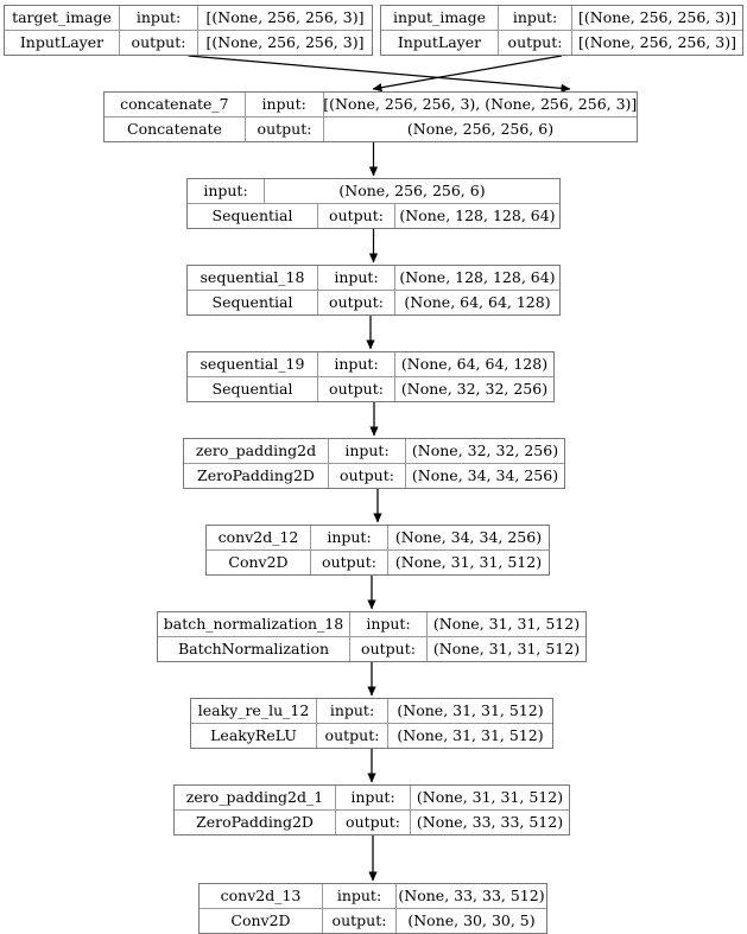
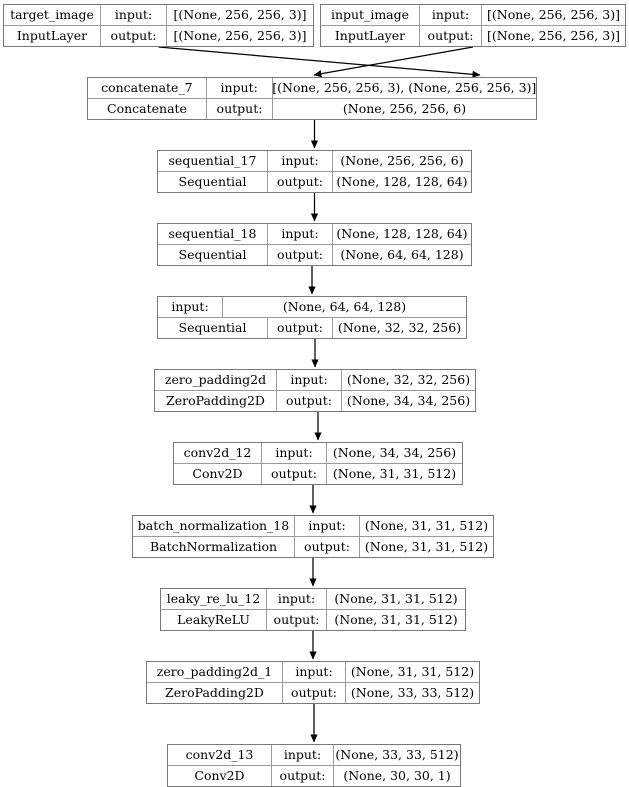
  target_image
  input:
  [(None, 256, 256, 3)]
  InputLayer
  output:
  [(None, 256, 256, 3)]
  input_image
  input:
  [(None, 256, 256, 3)]
  InputLayer
  output:
  [(None, 256, 256, 3)]
  concatenate_7
  input:
  [(None, 256, 256, 3), (None, 256, 256, 3)]
  Concatenate
  output:
  (None, 256, 256, 6)
+ sequential_17
  input:
  (None, 256, 256, 6)
  Sequential
  output:
  (None, 128, 128, 64)
  sequential_18
  input:
  (None, 128, 128, 64)
  Sequential
  output:
  (None, 64, 64, 128)
- sequential_19
  input:
  (None, 64, 64, 128)
  Sequential
  output:
  (None, 32, 32, 256)
  zero_padding2d
  input:
  (None, 32, 32, 256)
  ZeroPadding2D
  output:
  (None, 34, 34, 256)
  conv2d_12
  input:
  (None, 34, 34, 256)
  Conv2D
  output:
  (None, 31, 31, 512)
  batch_normalization_18
  input:
  (None, 31, 31, 512)
  BatchNormalization
  output:
  (None, 31, 31, 512)
  leaky_re_lu_12
  input:
  (None, 31, 31, 512)
  LeakyReLU
  output:
  (None, 31, 31, 512)
  zero_padding2d_1
  input:
  (None, 31, 31, 512)
  ZeroPadding2D
  output:
  (None, 33, 33, 512)
  conv2d_13
  input:
  (None, 33, 33, 512)
  Conv2D
  output:
- (None, 30, 30, 5)
+ (None, 30, 30, 1)
